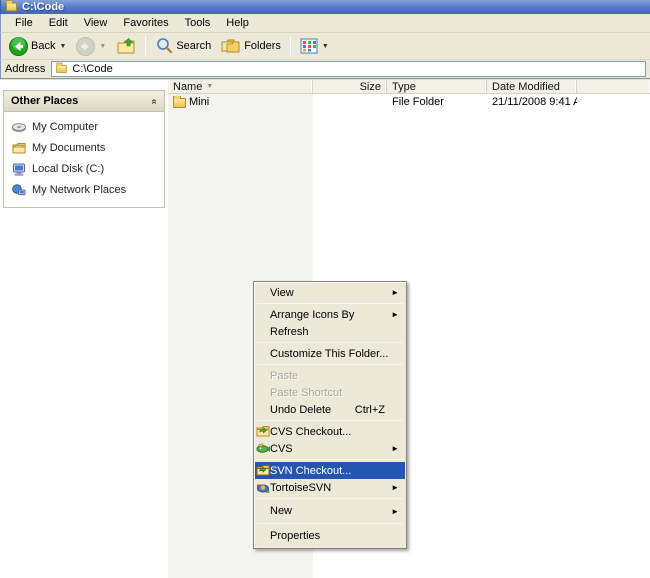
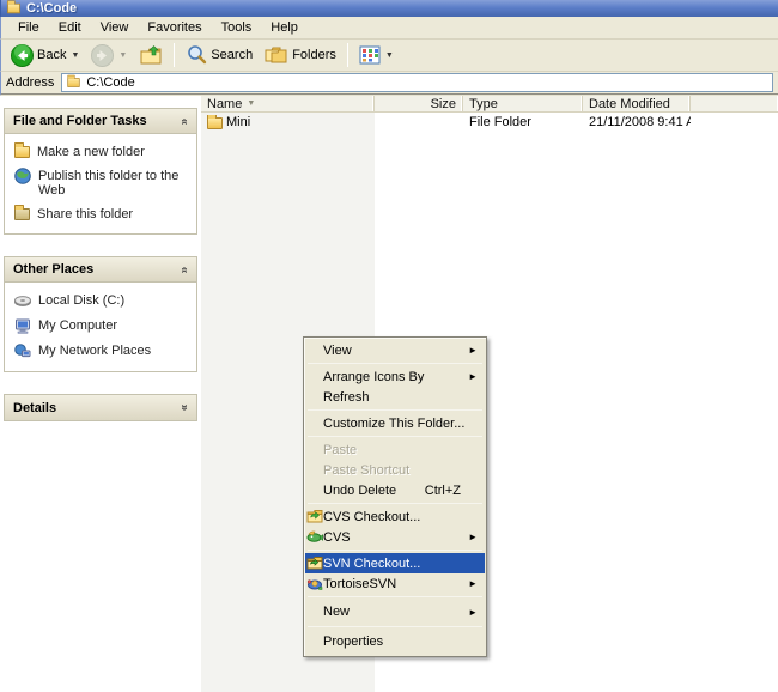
  C:\Code
  File
  Edit
  View
  Favorites
  Tools
  Help
  Back
  Search
  Folders
  Address
  C:\Code
+ File and Folder Tasks
+ Make a new folder
+ Publish this folder to the Web
+ Share this folder
  Other Places
- My Computer
+ Local Disk (C:)
- My Documents
- Local Disk (C:)
+ My Computer
  My Network Places
+ Details
  Name
  Size
  Type
  Date Modified
  Mini
  File Folder
  21/11/2008 9:41 A
  View
  ►
  Arrange Icons By
  ►
  Refresh
  Customize This Folder...
  Paste
  Paste Shortcut
  Undo Delete
  Ctrl+Z
  CVS Checkout...
  CVS
  ►
  SVN Checkout...
  TortoiseSVN
  ►
  New
  ►
  Properties
